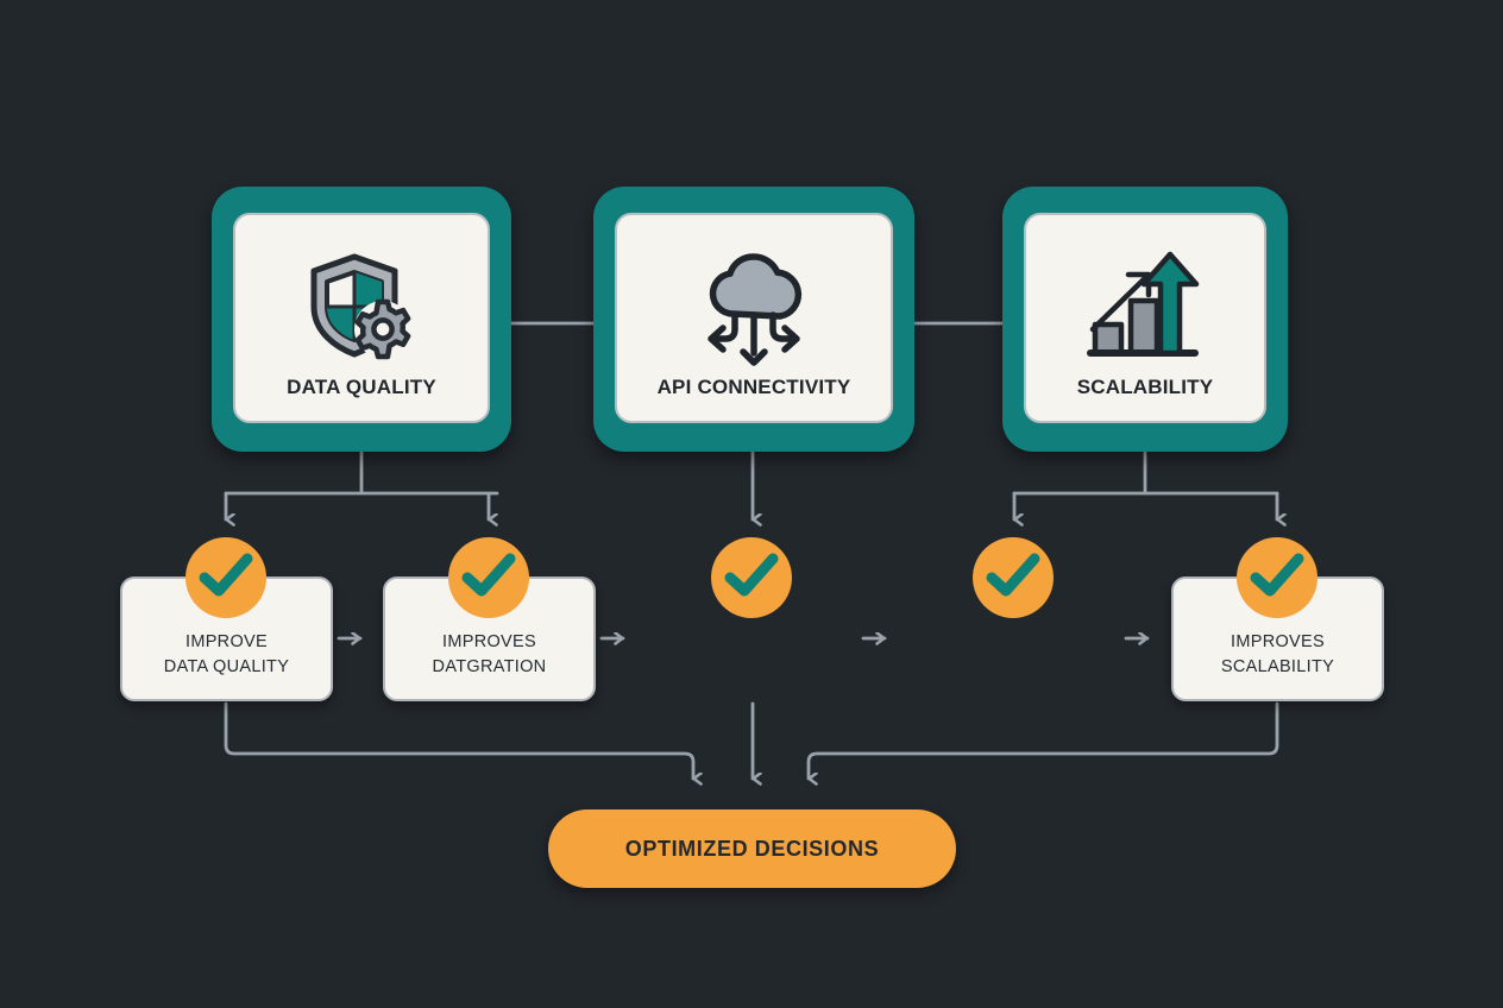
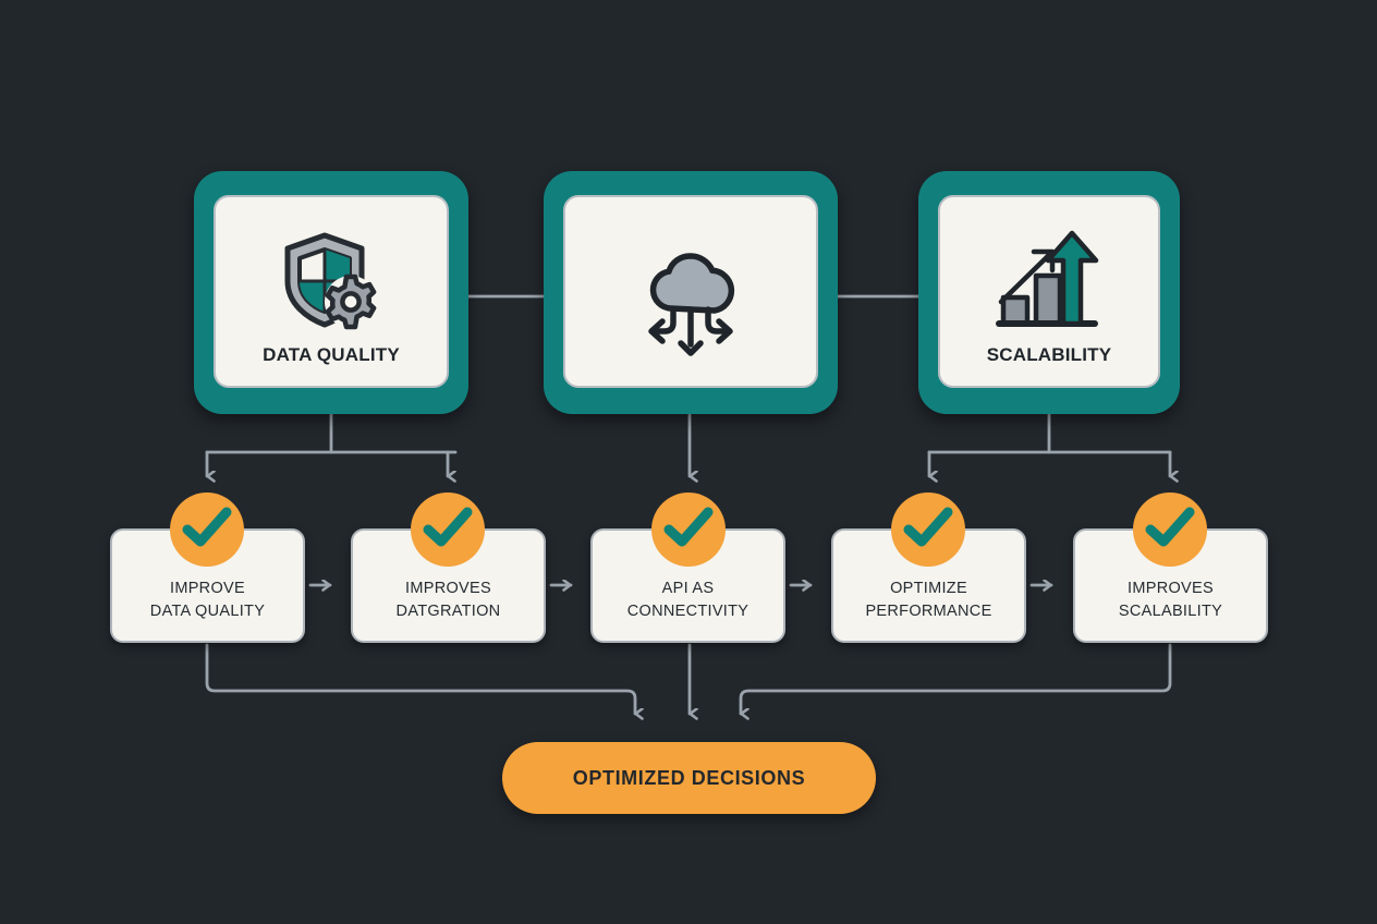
  DATA QUALITY
- API CONNECTIVITY
  SCALABILITY
  IMPROVE
  DATA QUALITY
  IMPROVES
  DATGRATION
+ API AS
+ CONNECTIVITY
+ OPTIMIZE
+ PERFORMANCE
  IMPROVES
  SCALABILITY
  OPTIMIZED DECISIONS
